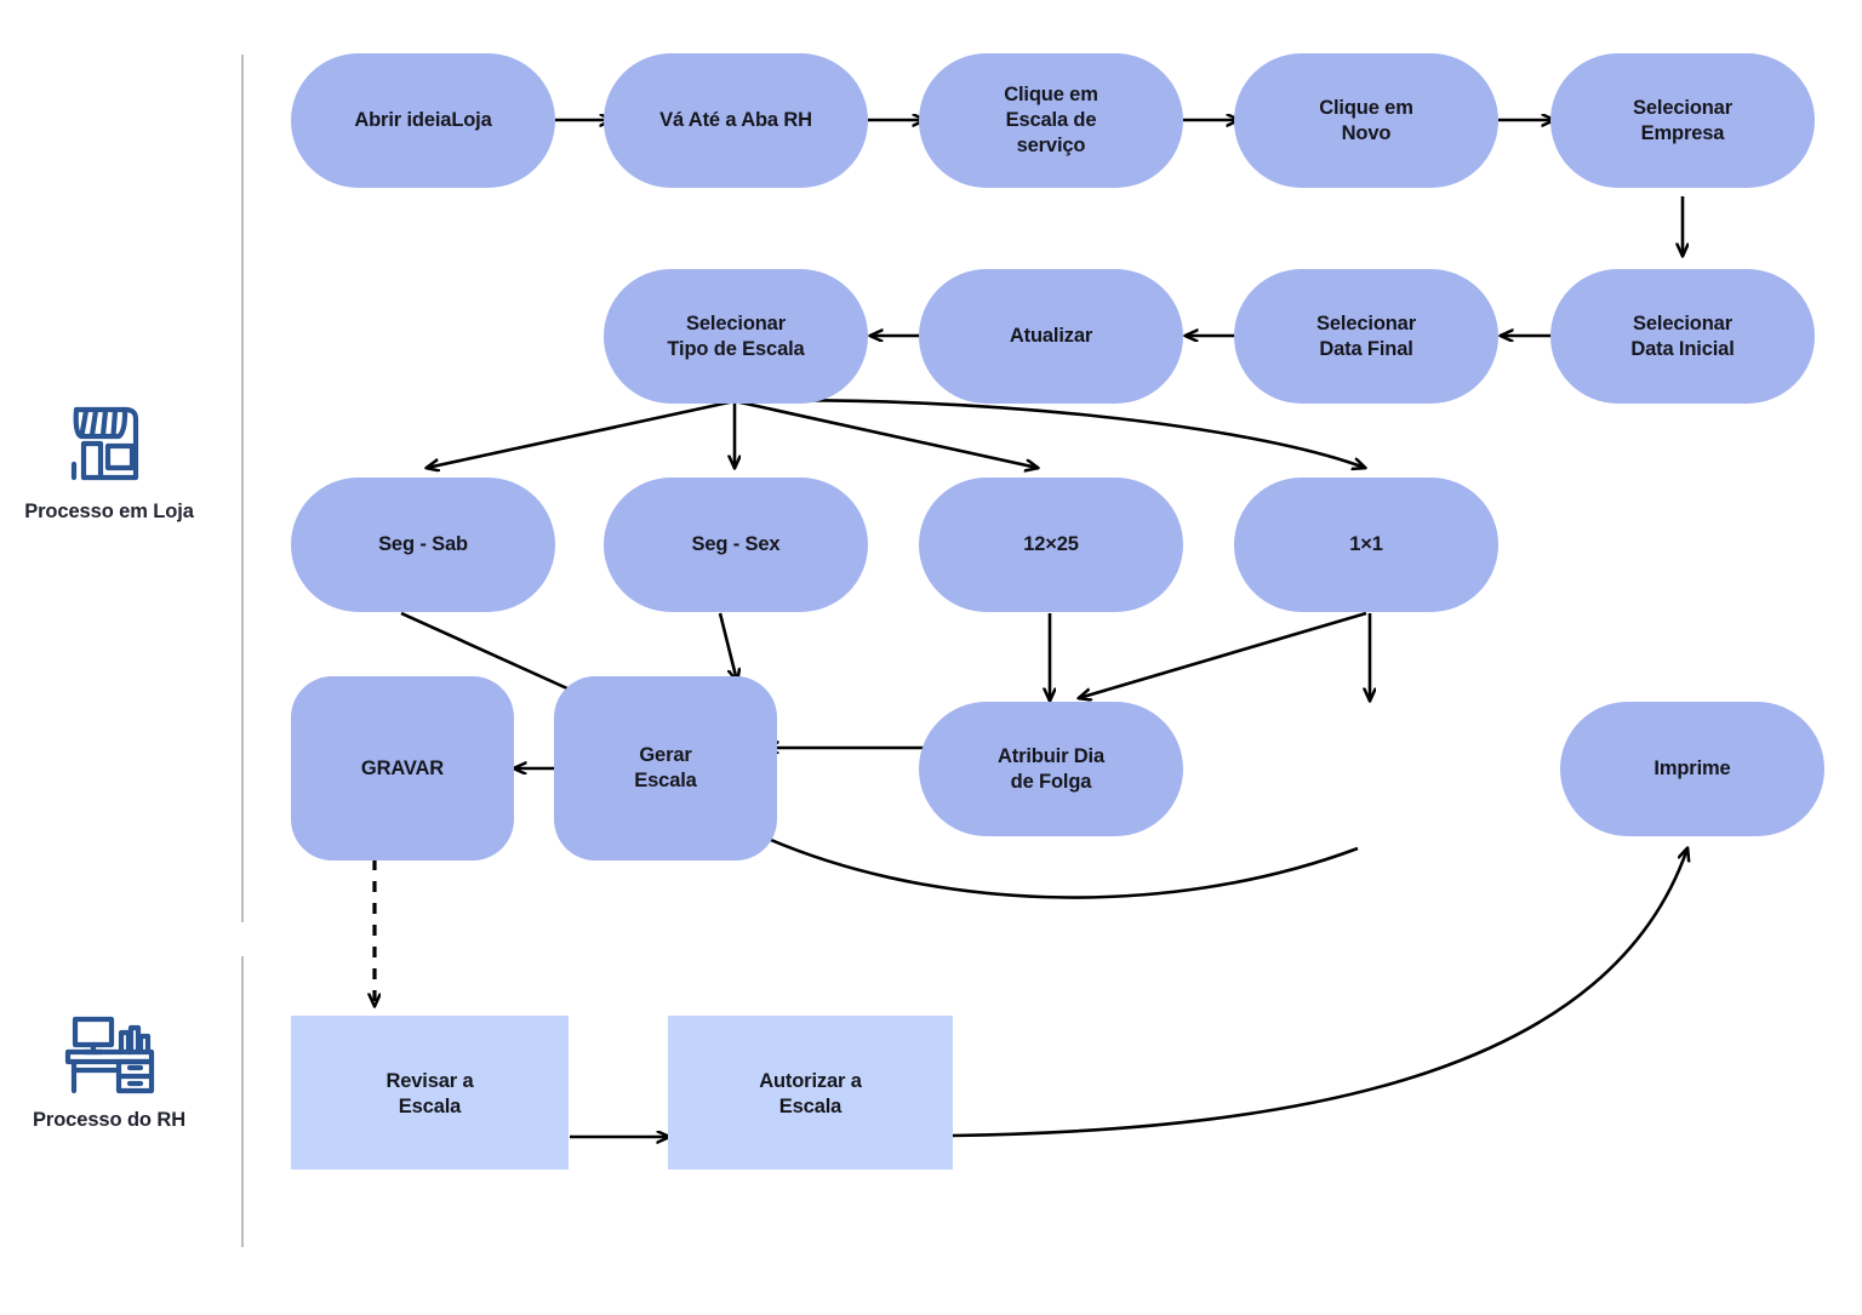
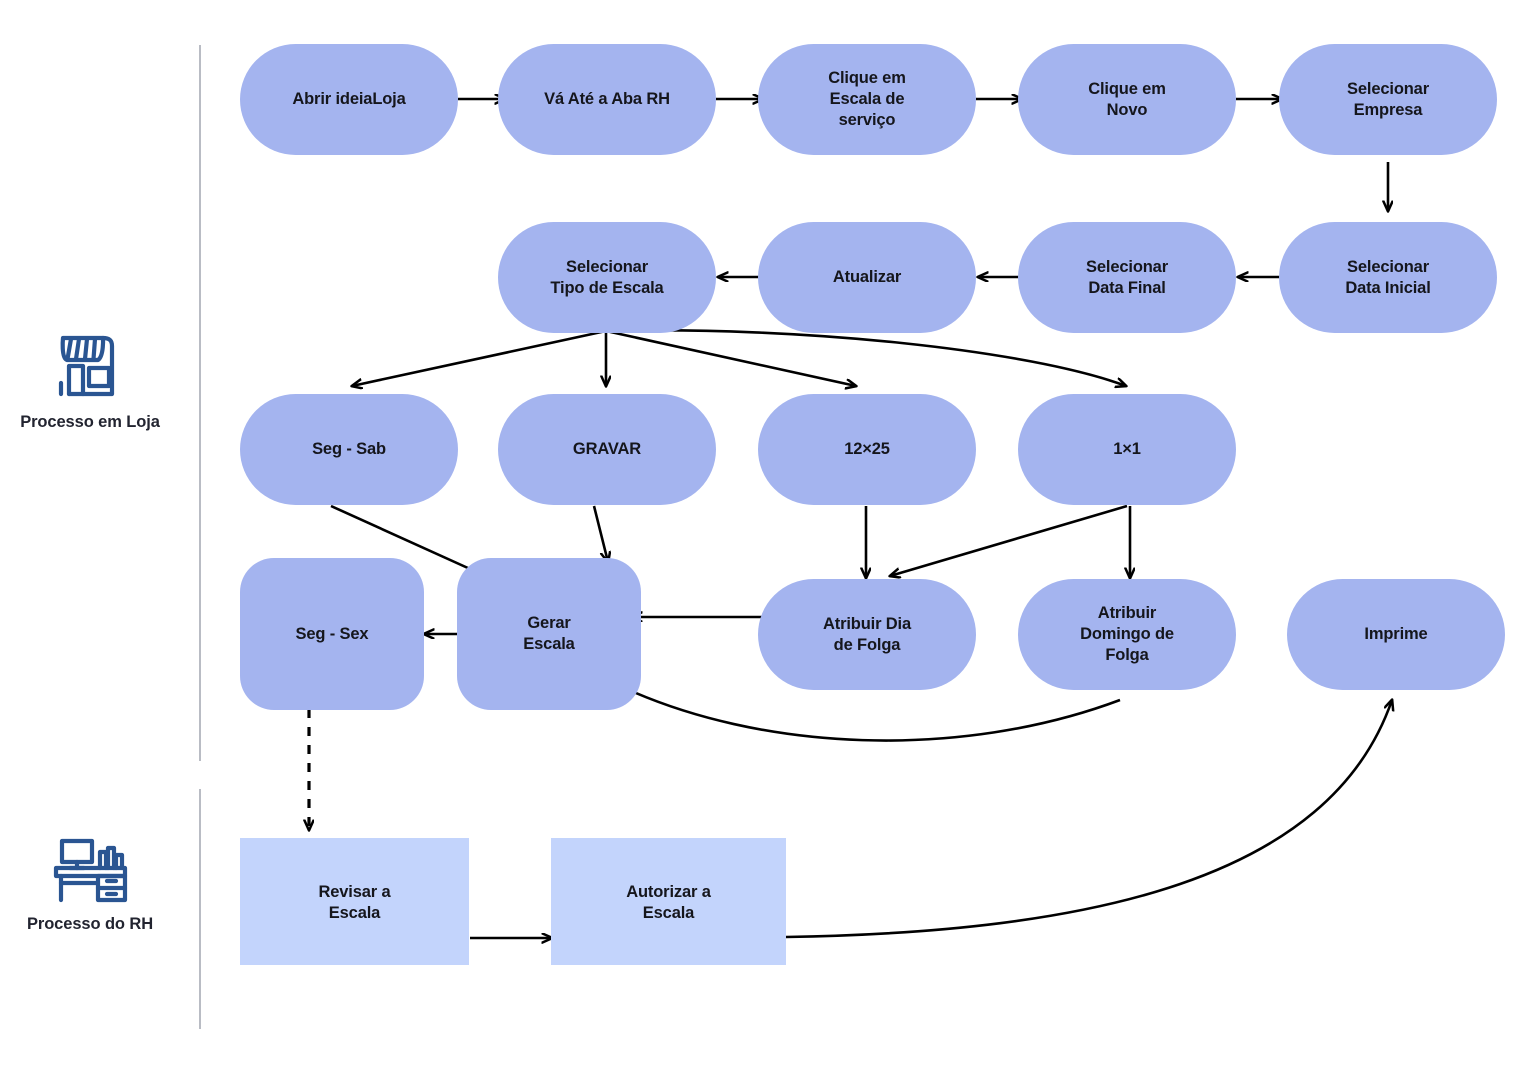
  Processo em Loja
  Processo do RH
  Abrir ideiaLoja
  Vá Até a Aba RH
  Clique em
  Escala de
  serviço
  Clique em
  Novo
  Selecionar
  Empresa
  Selecionar
  Data Inicial
  Selecionar
  Data Final
  Atualizar
  Selecionar
  Tipo de Escala
  Seg - Sab
- Seg - Sex
+ GRAVAR
  12×25
  1×1
- GRAVAR
+ Seg - Sex
  Gerar
  Escala
  Atribuir Dia
  de Folga
+ Atribuir
+ Domingo de
+ Folga
  Imprime
  Revisar a
  Escala
  Autorizar a
  Escala
